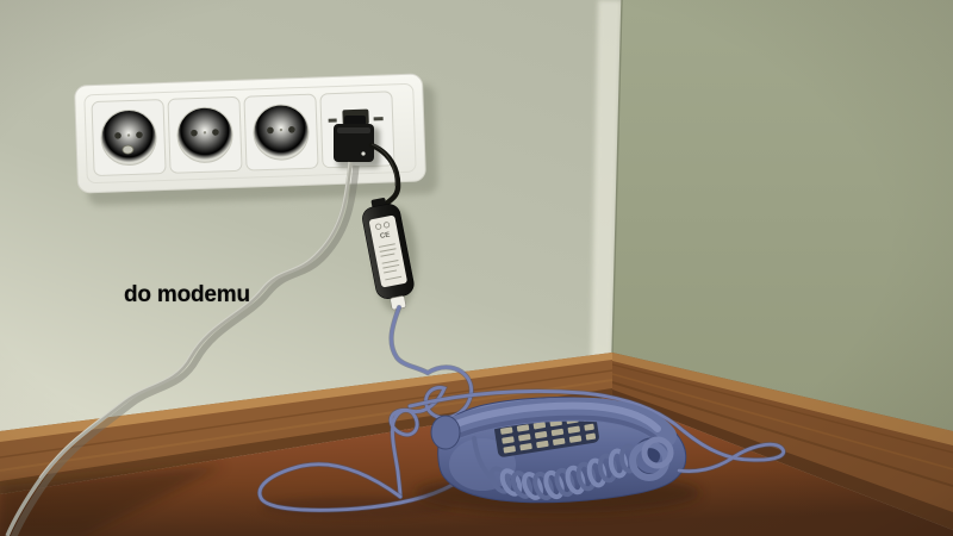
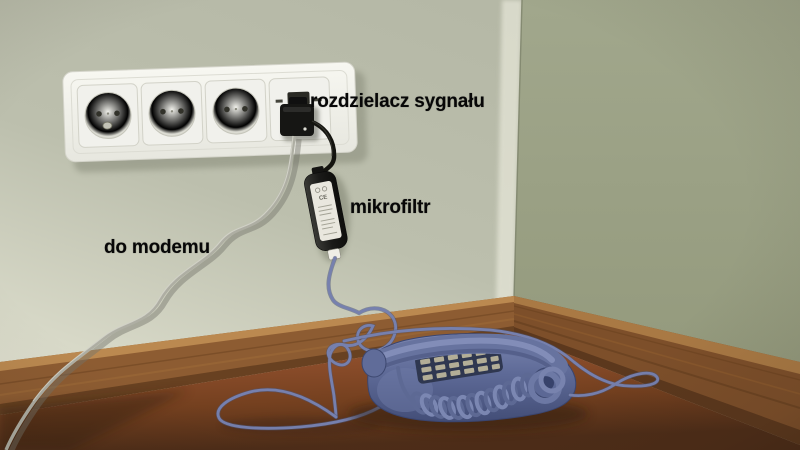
+ rozdzielacz sygnału
+ mikrofiltr
  do modemu
